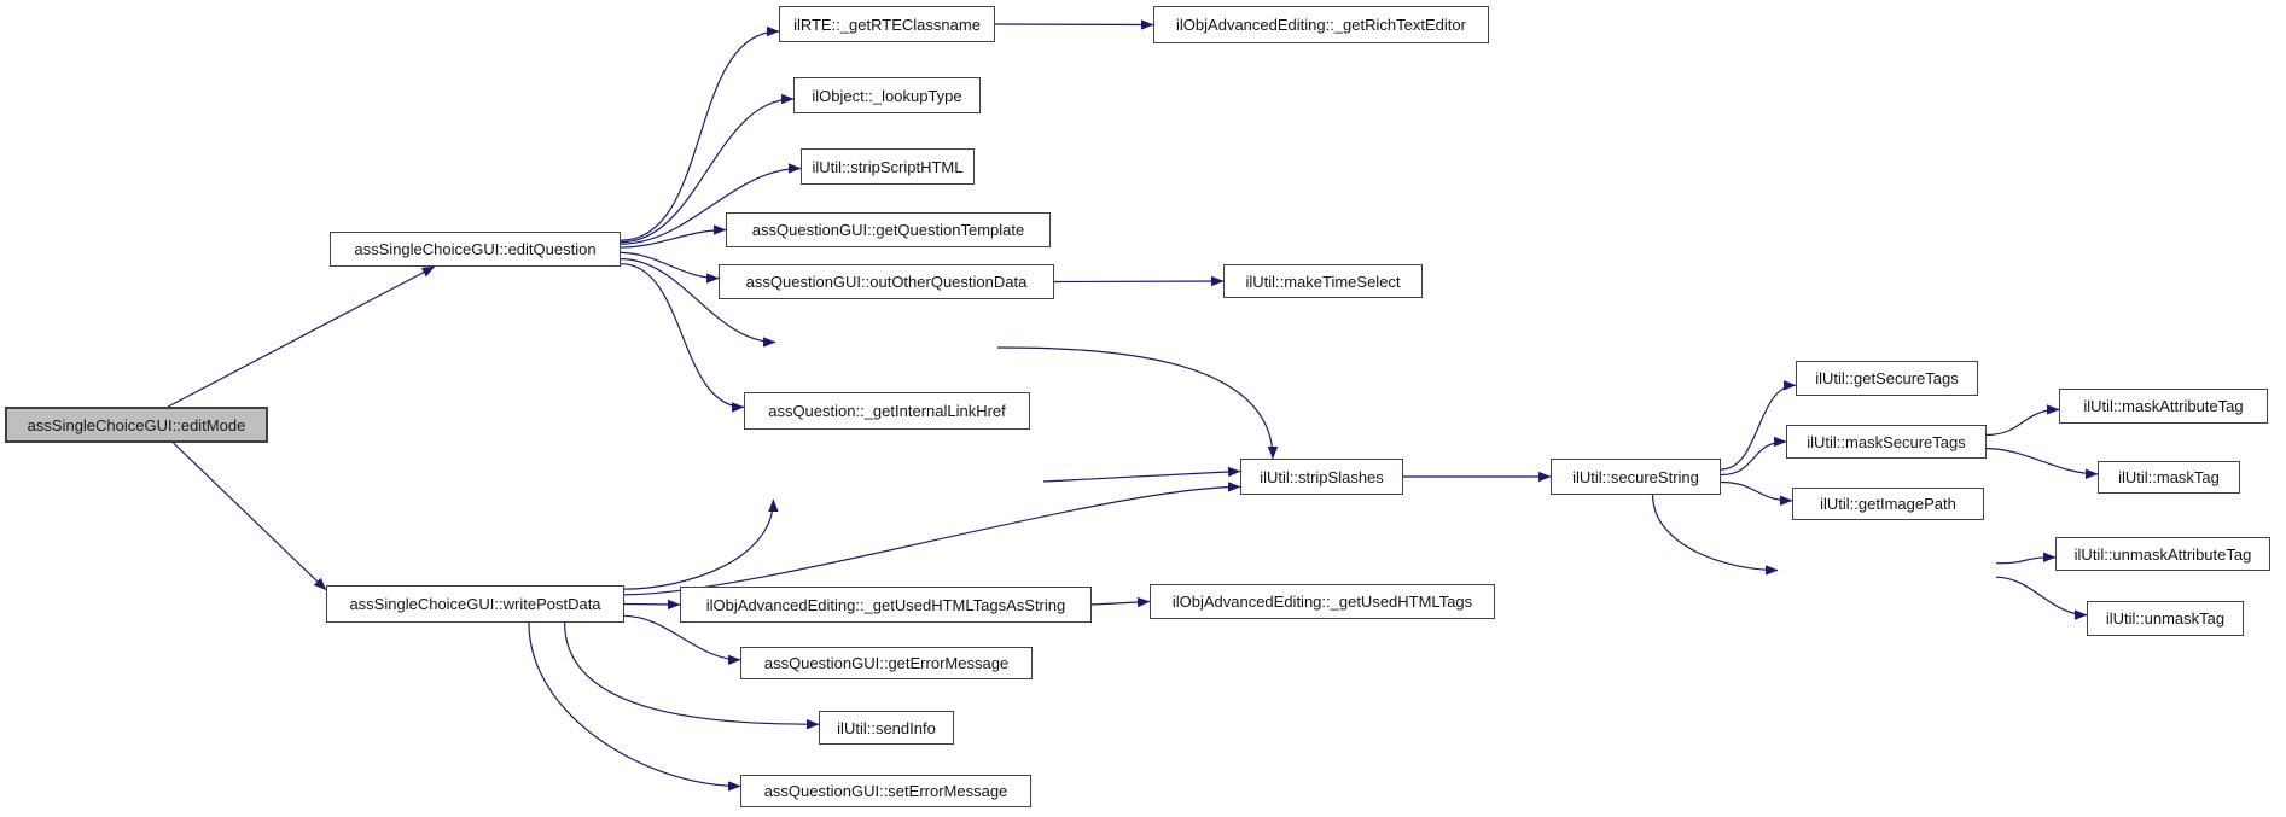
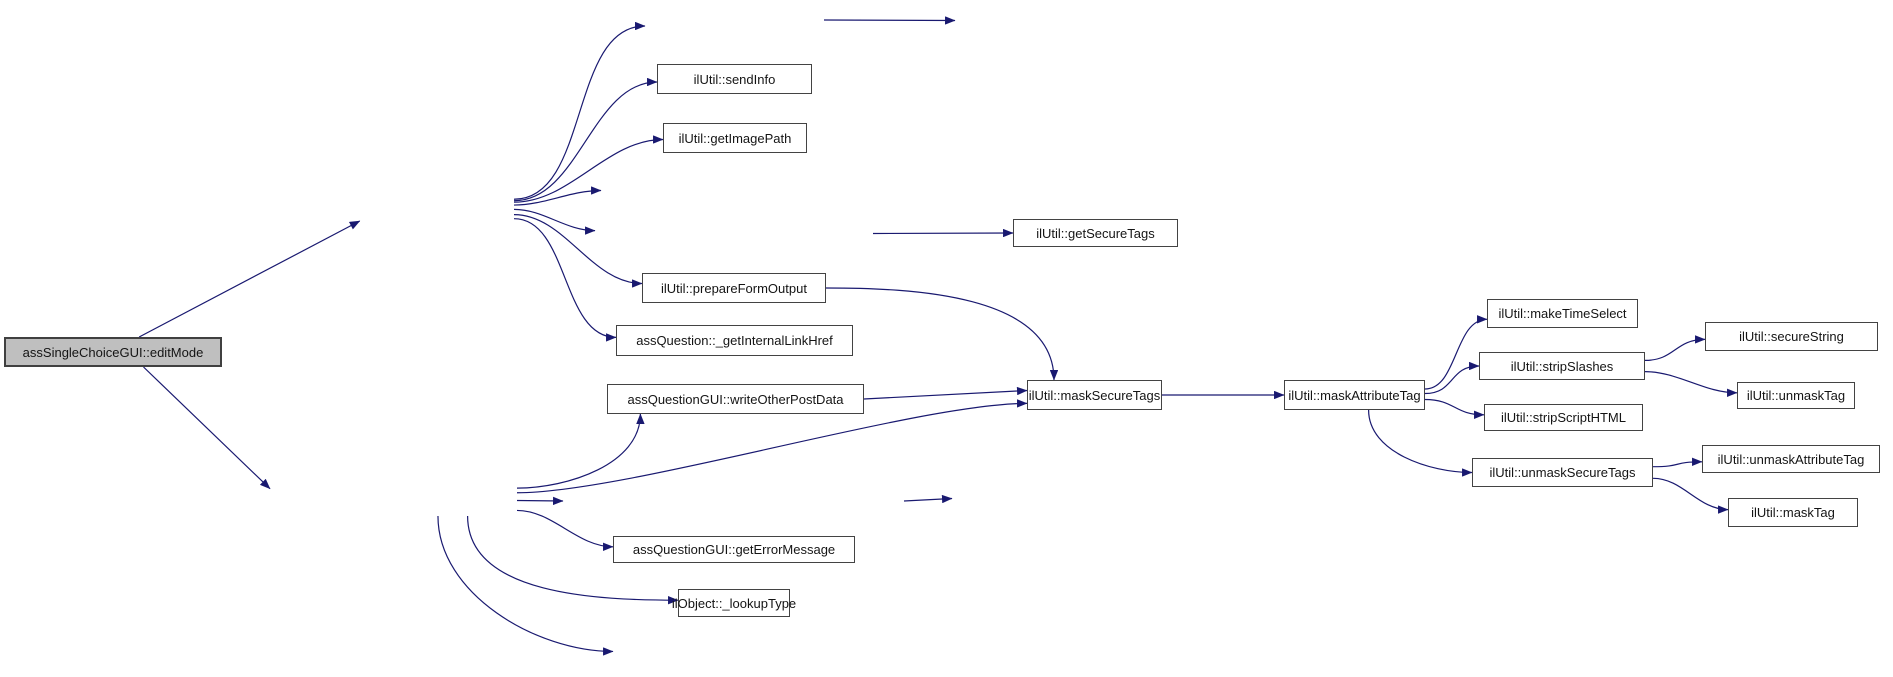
  assSingleChoiceGUI::editMode
- assSingleChoiceGUI::editQuestion
- ilRTE::_getRTEClassname
- ilObjAdvancedEditing::_getRichTextEditor
- ilObject::_lookupType
+ ilUtil::sendInfo
- ilUtil::stripScriptHTML
+ ilUtil::getImagePath
- assQuestionGUI::getQuestionTemplate
- assQuestionGUI::outOtherQuestionData
- ilUtil::makeTimeSelect
+ ilUtil::getSecureTags
+ ilUtil::prepareFormOutput
  assQuestion::_getInternalLinkHref
+ assQuestionGUI::writeOtherPostData
- ilUtil::stripSlashes
+ ilUtil::maskSecureTags
- ilUtil::secureString
+ ilUtil::maskAttributeTag
- ilUtil::getSecureTags
+ ilUtil::makeTimeSelect
- ilUtil::maskSecureTags
+ ilUtil::stripSlashes
- ilUtil::maskAttributeTag
+ ilUtil::secureString
- ilUtil::maskTag
+ ilUtil::unmaskTag
- ilUtil::getImagePath
+ ilUtil::stripScriptHTML
+ ilUtil::unmaskSecureTags
  ilUtil::unmaskAttributeTag
- ilUtil::unmaskTag
+ ilUtil::maskTag
- assSingleChoiceGUI::writePostData
- ilObjAdvancedEditing::_getUsedHTMLTagsAsString
- ilObjAdvancedEditing::_getUsedHTMLTags
  assQuestionGUI::getErrorMessage
- ilUtil::sendInfo
+ ilObject::_lookupType
- assQuestionGUI::setErrorMessage
